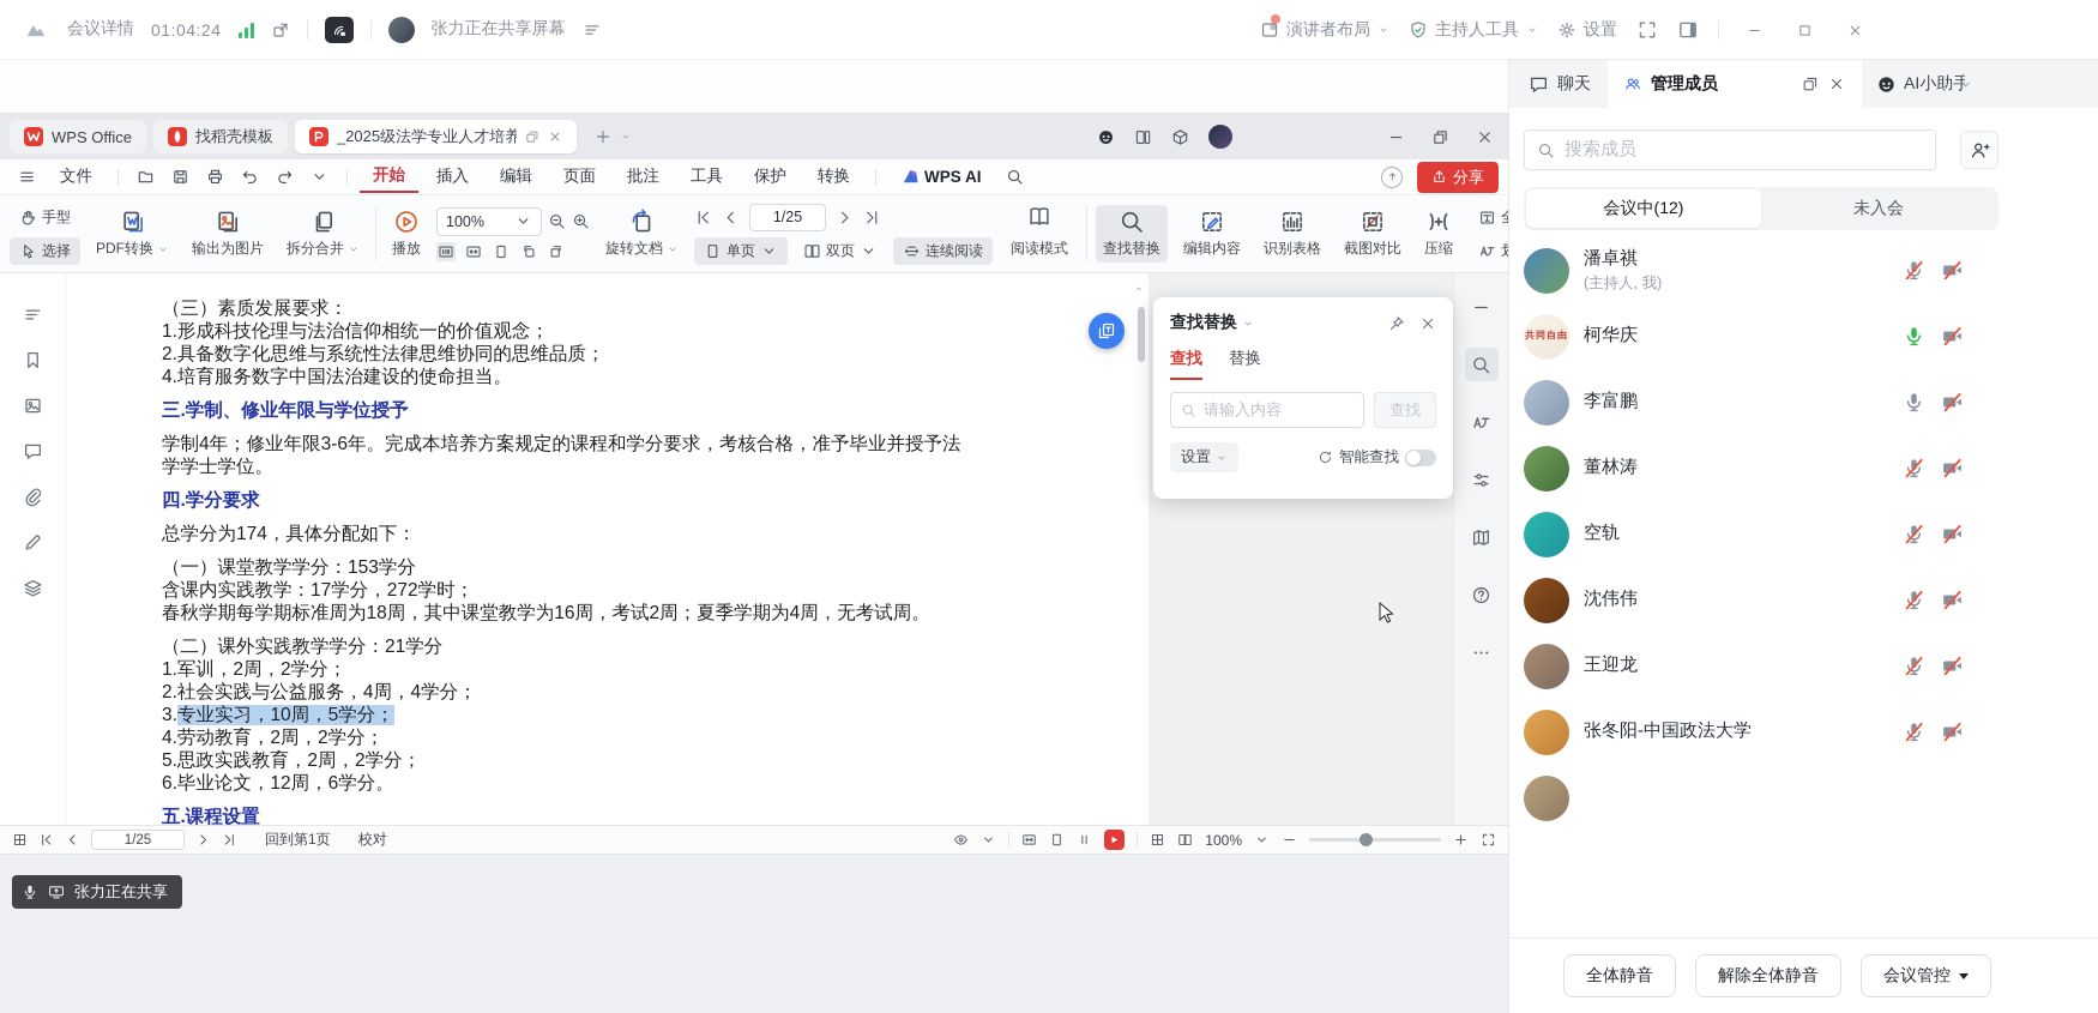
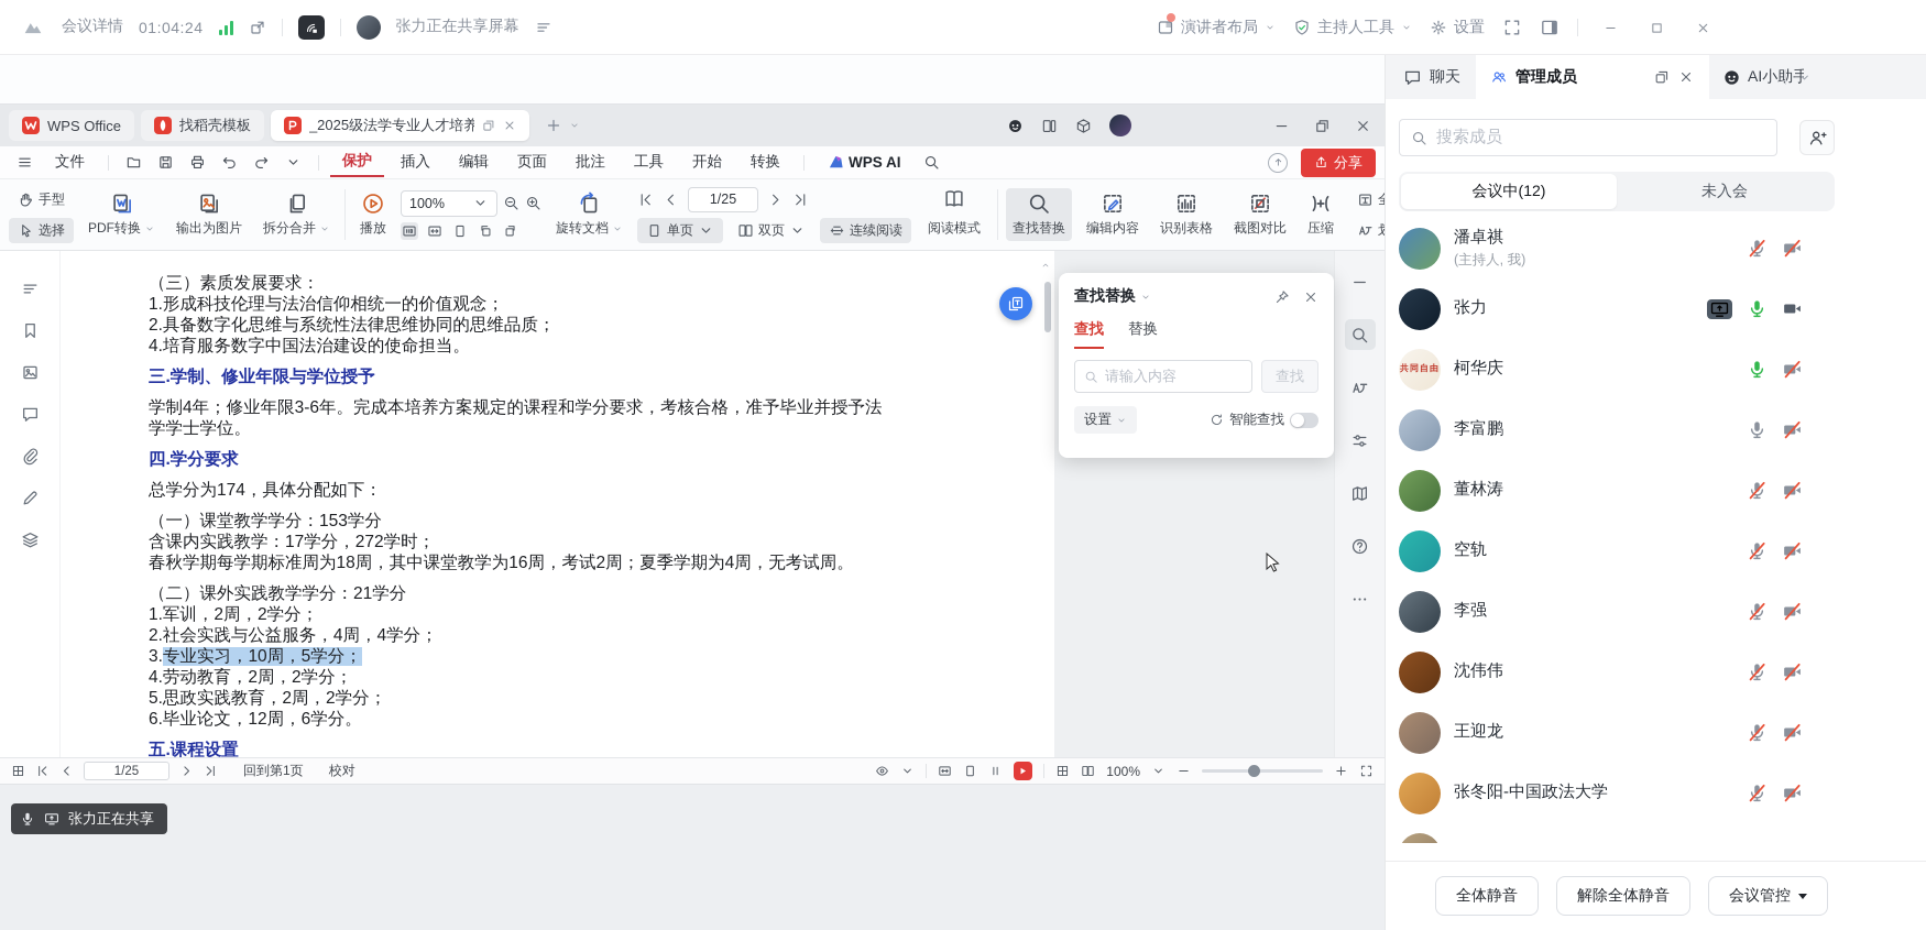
  会议详情
  01:04:24
  张力正在共享屏幕
  演讲者布局
  主持人工具
  设置
  WPS Office
  找稻壳模板
  _2025级法学专业人才培养
  文件
- 开始
+ 保护
  插入
  编辑
  页面
  批注
  工具
- 保护
+ 开始
  转换
  WPS AI
  分享
  手型
  选择
  PDF转换
  输出为图片
  拆分合并
  播放
  100%
  旋转文档
  1/25
  单页
  双页
  连续阅读
  阅读模式
  查找替换
  编辑内容
  识别表格
  截图对比
  压缩
  （三）素质发展要求：
  1.形成科技伦理与法治信仰相统一的价值观念；
  2.具备数字化思维与系统性法律思维协同的思维品质；
  4.培育服务数字中国法治建设的使命担当。
  三.学制、修业年限与学位授予
  学制4年；修业年限3-6年。完成本培养方案规定的课程和学分要求，考核合格，准予毕业并授予法
  学学士学位。
  四.学分要求
  总学分为174，具体分配如下：
  （一）课堂教学学分：153学分
  含课内实践教学：17学分，272学时；
  春秋学期每学期标准周为18周，其中课堂教学为16周，考试2周；夏季学期为4周，无考试周。
  （二）课外实践教学学分：21学分
  1.军训，2周，2学分；
  2.社会实践与公益服务，4周，4学分；
  3.专业实习，10周，5学分；
  4.劳动教育，2周，2学分；
  5.思政实践教育，2周，2学分；
  6.毕业论文，12周，6学分。
  五.课程设置
  1/25
  回到第1页
  校对
  100%
  查找替换
  查找
  替换
  请输入内容
  查找
  设置
  智能查找
  张力正在共享
  聊天
  管理成员
  搜索成员
  会议中(12)
  未入会
  潘卓祺
  (主持人, 我)
+ 张力
  共同自由
  柯华庆
  李富鹏
  董林涛
  空轨
+ 李强
  沈伟伟
  王迎龙
  张冬阳-中国政法大学
  全体静音
  解除全体静音
  会议管控
